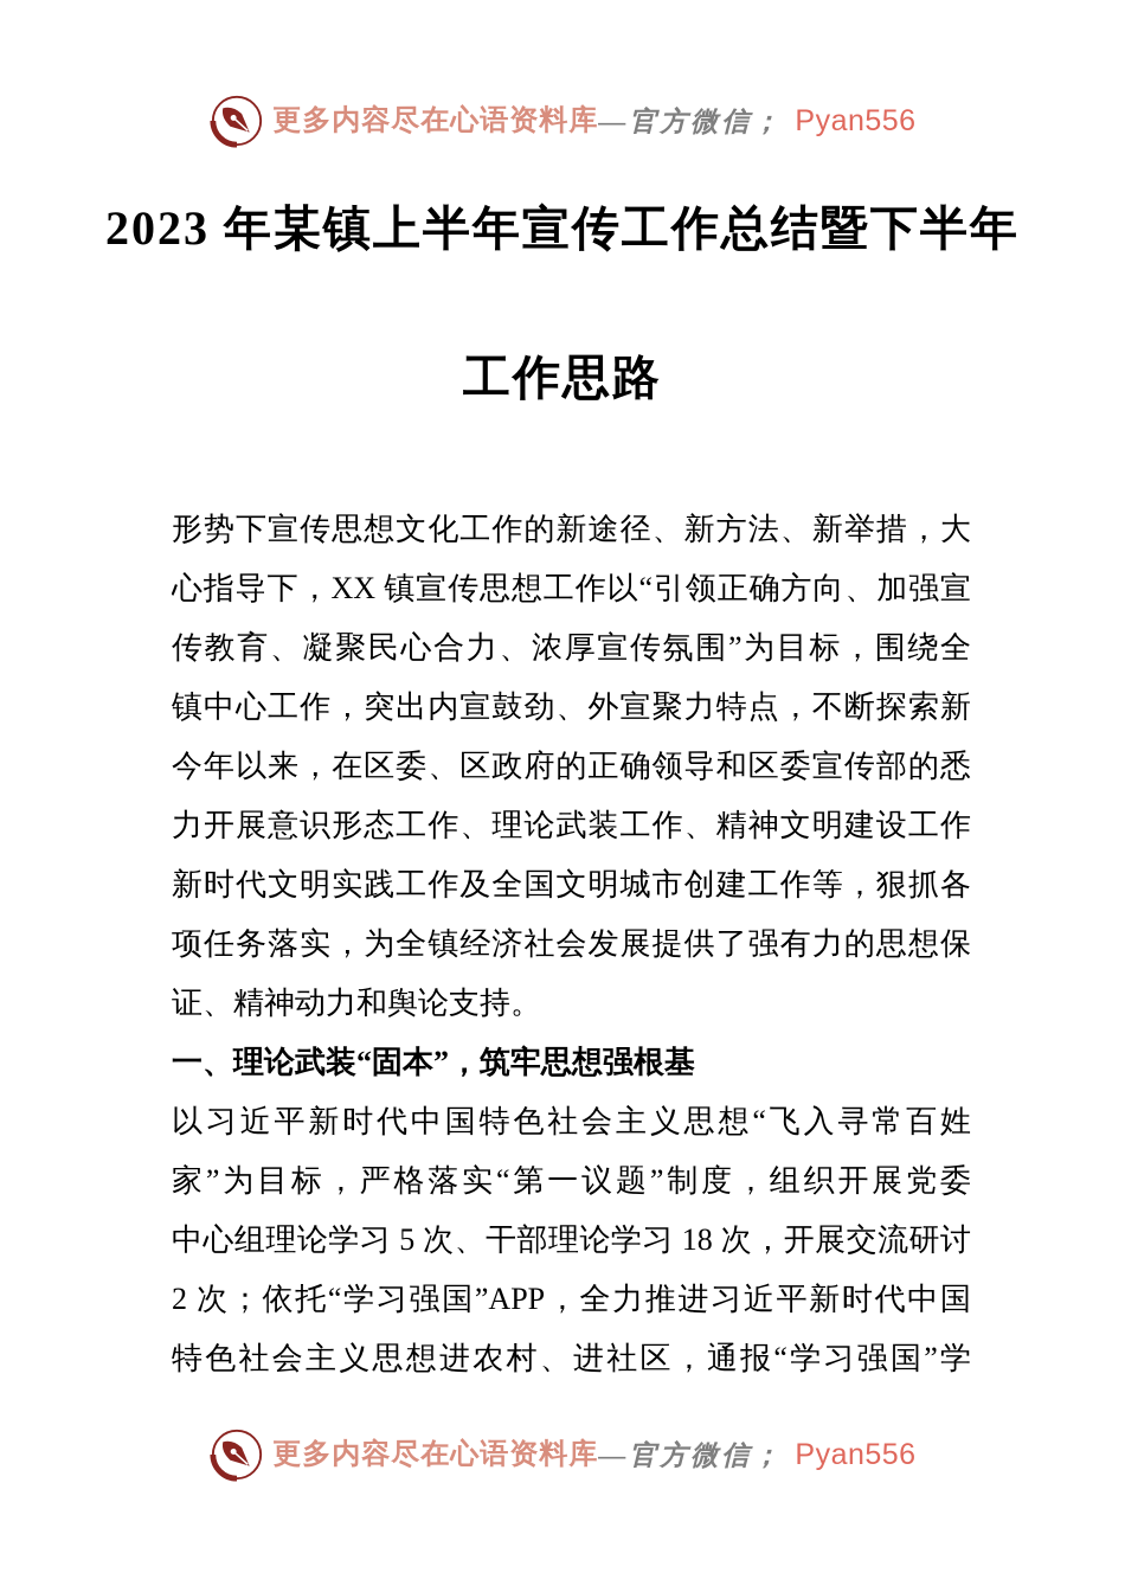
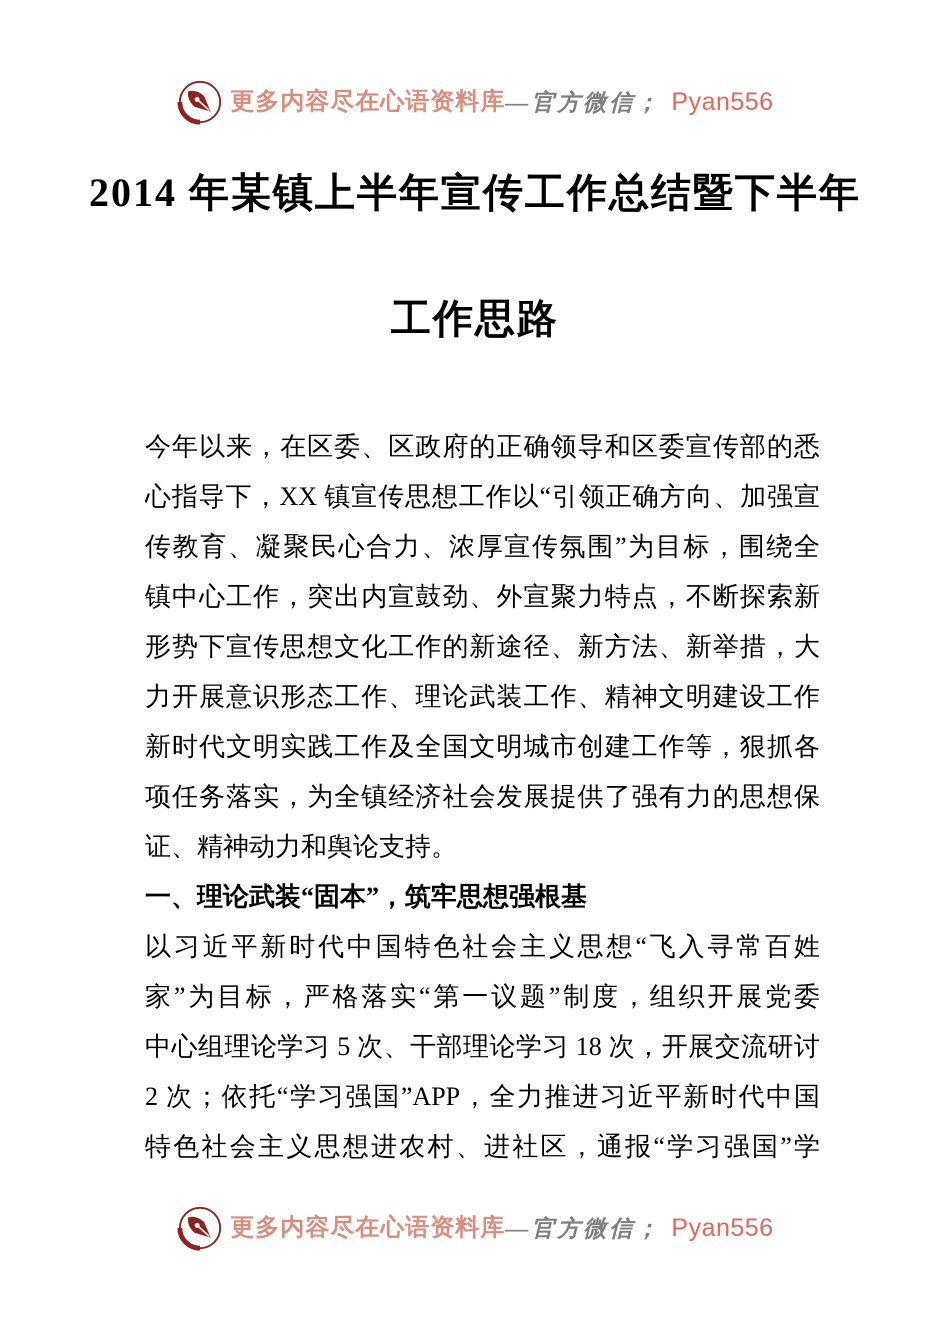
  更多内容尽在心语资料库
  —官方微信；
  Pyan556
- 2023 年某镇上半年宣传工作总结暨下半年
+ 2014 年某镇上半年宣传工作总结暨下半年
  工作思路
- 形势下宣传思想文化工作的新途径、新方法、新举措，大
+ 今年以来，在区委、区政府的正确领导和区委宣传部的悉
  心指导下，XX 镇宣传思想工作以“引领正确方向、加强宣
  传教育、凝聚民心合力、浓厚宣传氛围”为目标，围绕全
  镇中心工作，突出内宣鼓劲、外宣聚力特点，不断探索新
- 今年以来，在区委、区政府的正确领导和区委宣传部的悉
+ 形势下宣传思想文化工作的新途径、新方法、新举措，大
  力开展意识形态工作、理论武装工作、精神文明建设工作
  新时代文明实践工作及全国文明城市创建工作等，狠抓各
  项任务落实，为全镇经济社会发展提供了强有力的思想保
  证、精神动力和舆论支持。
  一、理论武装“固本”，筑牢思想强根基
  以习近平新时代中国特色社会主义思想“飞入寻常百姓
  家”为目标，严格落实“第一议题”制度，组织开展党委
  中心组理论学习 5 次、干部理论学习 18 次，开展交流研讨
  2 次；依托“学习强国”APP，全力推进习近平新时代中国
  特色社会主义思想进农村、进社区，通报“学习强国”学
  更多内容尽在心语资料库
  —官方微信；
  Pyan556
